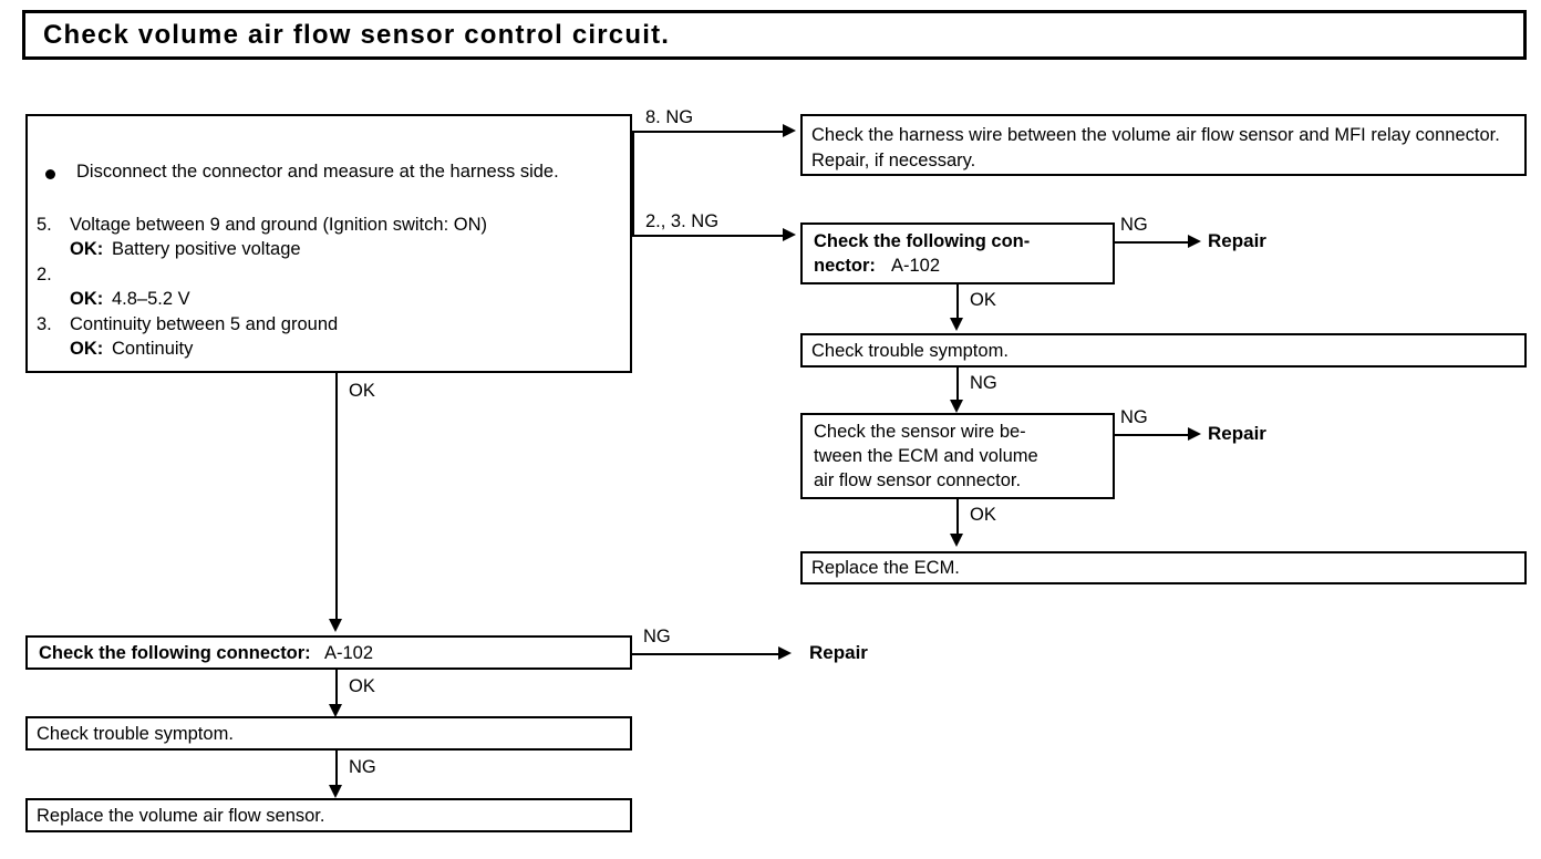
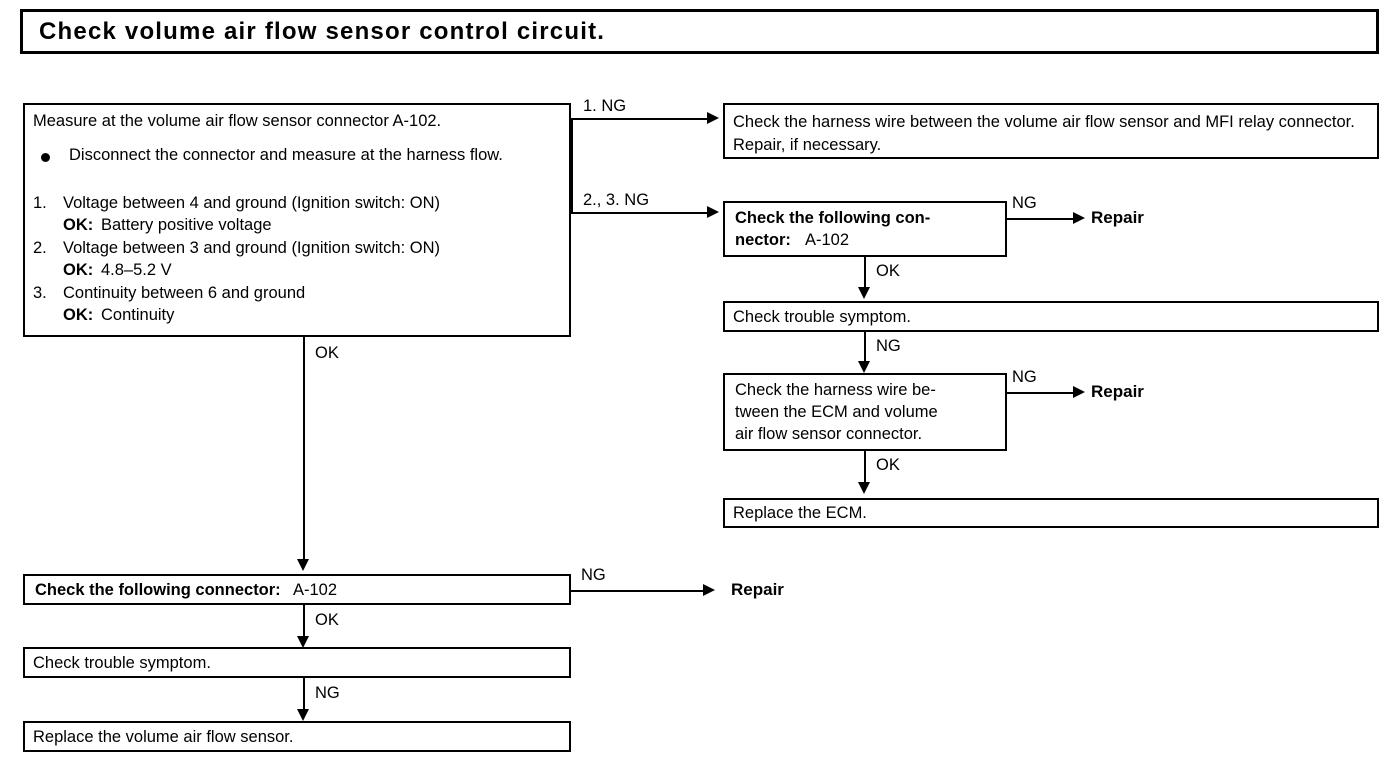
  Check volume air flow sensor control circuit.
+ Measure at the volume air flow sensor connector A-102.
- Disconnect the connector and measure at the harness side.
+ Disconnect the connector and measure at the harness flow.
- 5.
+ 1.
- Voltage between 9 and ground (Ignition switch: ON)
+ Voltage between 4 and ground (Ignition switch: ON)
  OK:
  Battery positive voltage
  2.
+ Voltage between 3 and ground (Ignition switch: ON)
  OK:
  4.8–5.2 V
  3.
- Continuity between 5 and ground
+ Continuity between 6 and ground
  OK:
  Continuity
- 8. NG
+ 1. NG
  Check the harness wire between the volume air flow sensor and MFI relay connector. Repair, if necessary.
  2., 3. NG
  Check the following con-
  nector:
  A-102
  NG
  Repair
  OK
  Check trouble symptom.
  NG
- Check the sensor wire be-
+ Check the harness wire be-
  tween the ECM and volume
  air flow sensor connector.
  NG
  Repair
  OK
  Replace the ECM.
  OK
  Check the following connector:
  A-102
  NG
  Repair
  OK
  Check trouble symptom.
  NG
  Replace the volume air flow sensor.
